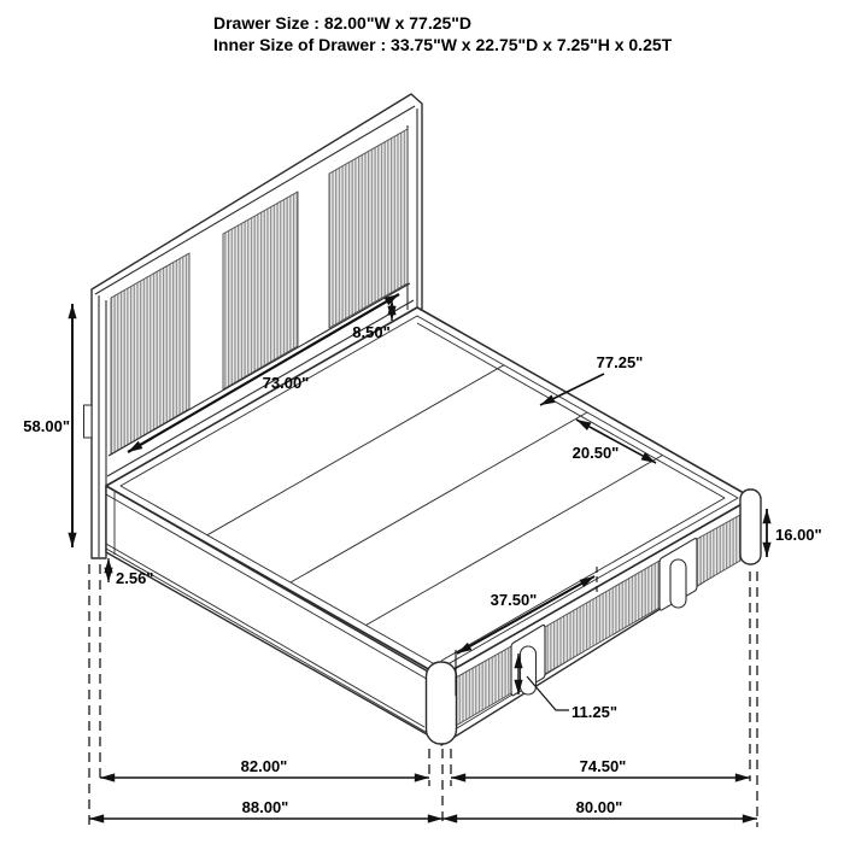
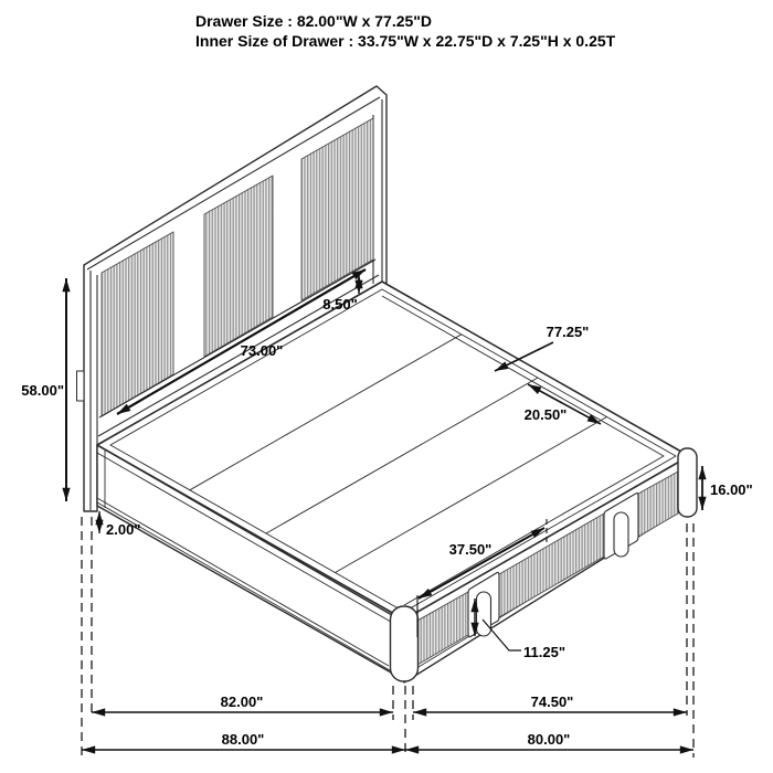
  58.00"
- 2.56"
+ 2.00"
  73.00"
  8.50"
  77.25"
  20.50"
  16.00"
  37.50"
  11.25"
  82.00"
  74.50"
  88.00"
  80.00"
  Drawer Size : 82.00"W x 77.25"D
  Inner Size of Drawer : 33.75"W x 22.75"D x 7.25"H x 0.25T
